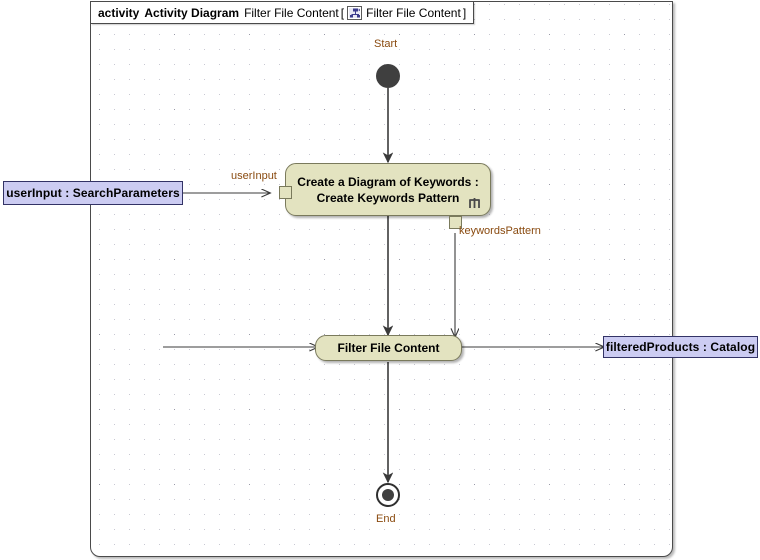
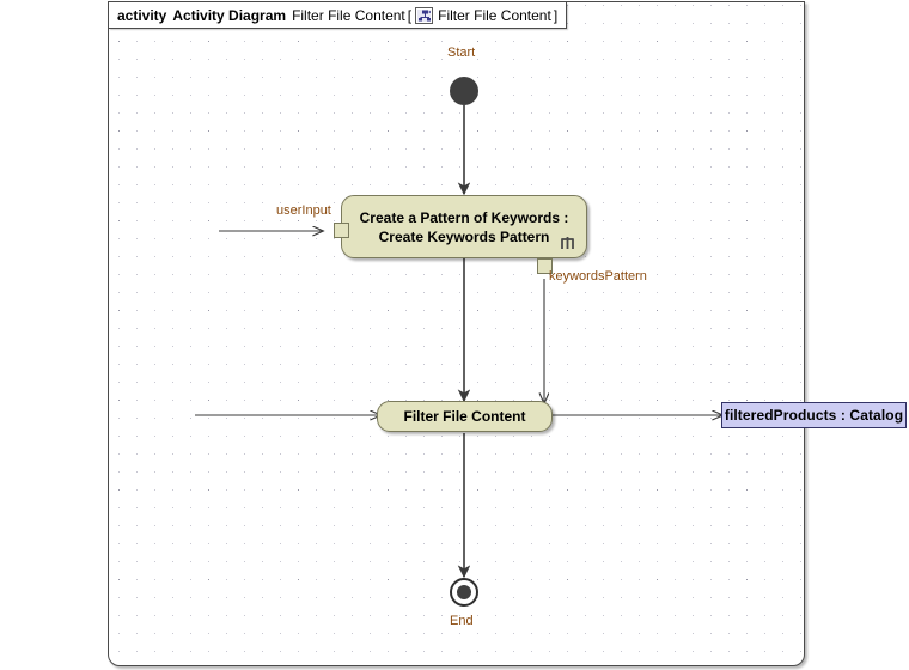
  activity
  Activity Diagram
  Filter File Content
  [
  Filter File Content
  ]
  Start
  End
- Create a Diagram of Keywords :
+ Create a Pattern of Keywords :
  Create Keywords Pattern
  userInput
  keywordsPattern
  Filter File Content
- userInput : SearchParameters
  filteredProducts : Catalog
